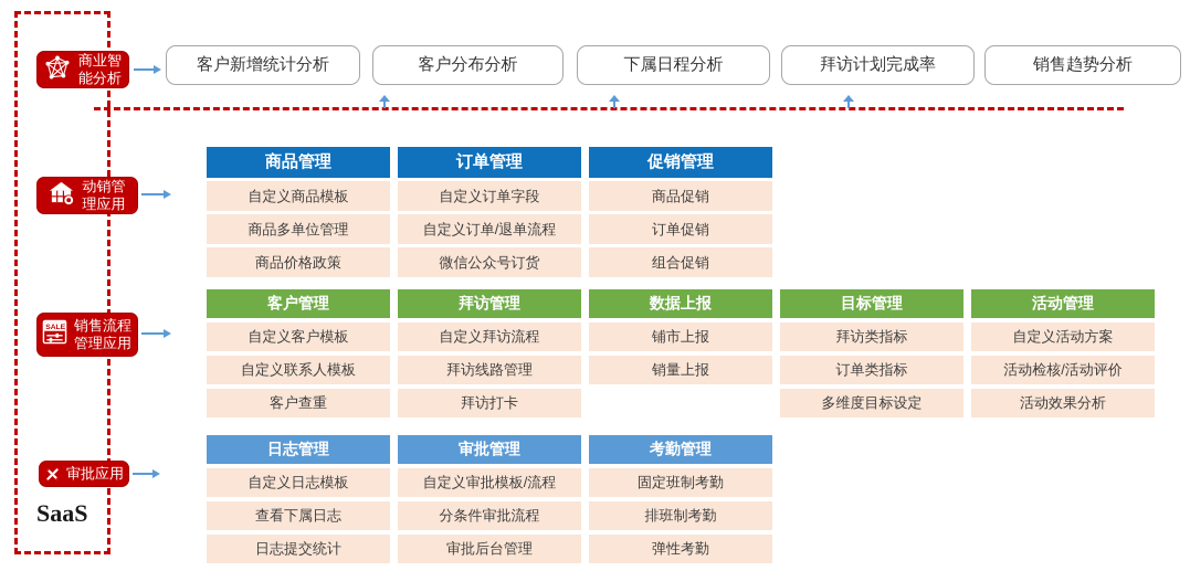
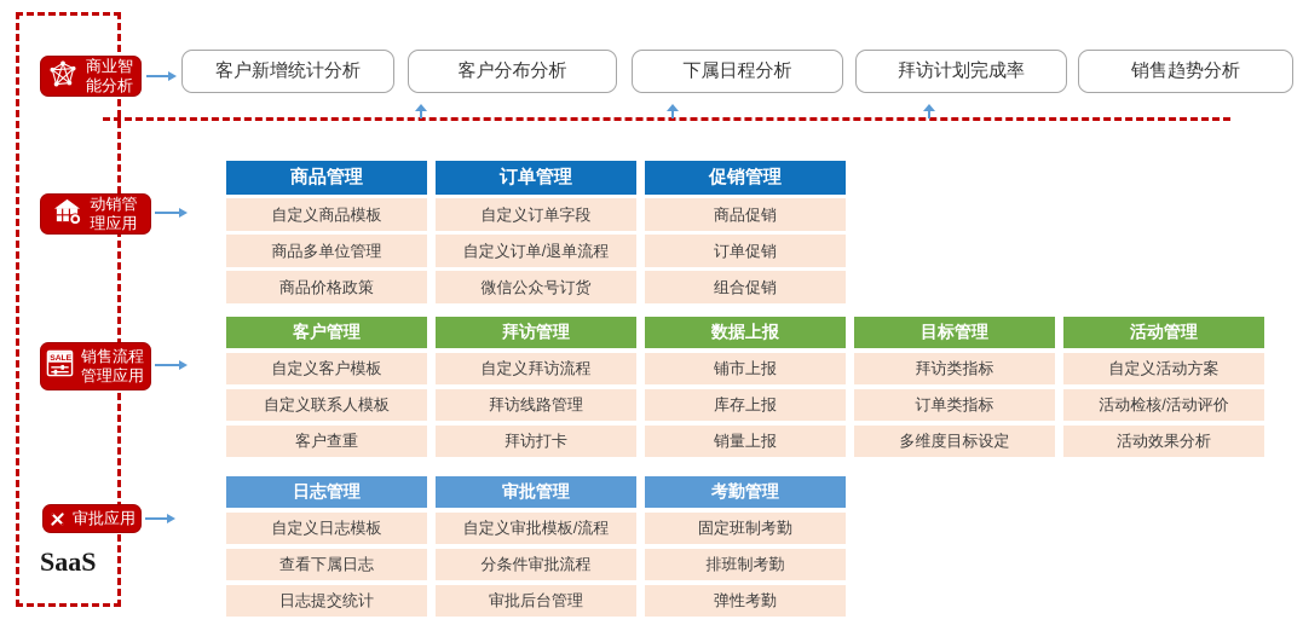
  商业智能分析
  动销管理应用
  销售流程管理应用
  审批应用
  SaaS
  客户新增统计分析
  客户分布分析
  下属日程分析
  拜访计划完成率
  销售趋势分析
  商品管理
  自定义商品模板
  商品多单位管理
  商品价格政策
  订单管理
  自定义订单字段
  自定义订单/退单流程
  微信公众号订货
  促销管理
  商品促销
  订单促销
  组合促销
  客户管理
  自定义客户模板
  自定义联系人模板
  客户查重
  拜访管理
  自定义拜访流程
  拜访线路管理
  拜访打卡
  数据上报
  铺市上报
+ 库存上报
  销量上报
  目标管理
  拜访类指标
  订单类指标
  多维度目标设定
  活动管理
  自定义活动方案
  活动检核/活动评价
  活动效果分析
  日志管理
  自定义日志模板
  查看下属日志
  日志提交统计
  审批管理
  自定义审批模板/流程
  分条件审批流程
  审批后台管理
  考勤管理
  固定班制考勤
  排班制考勤
  弹性考勤
